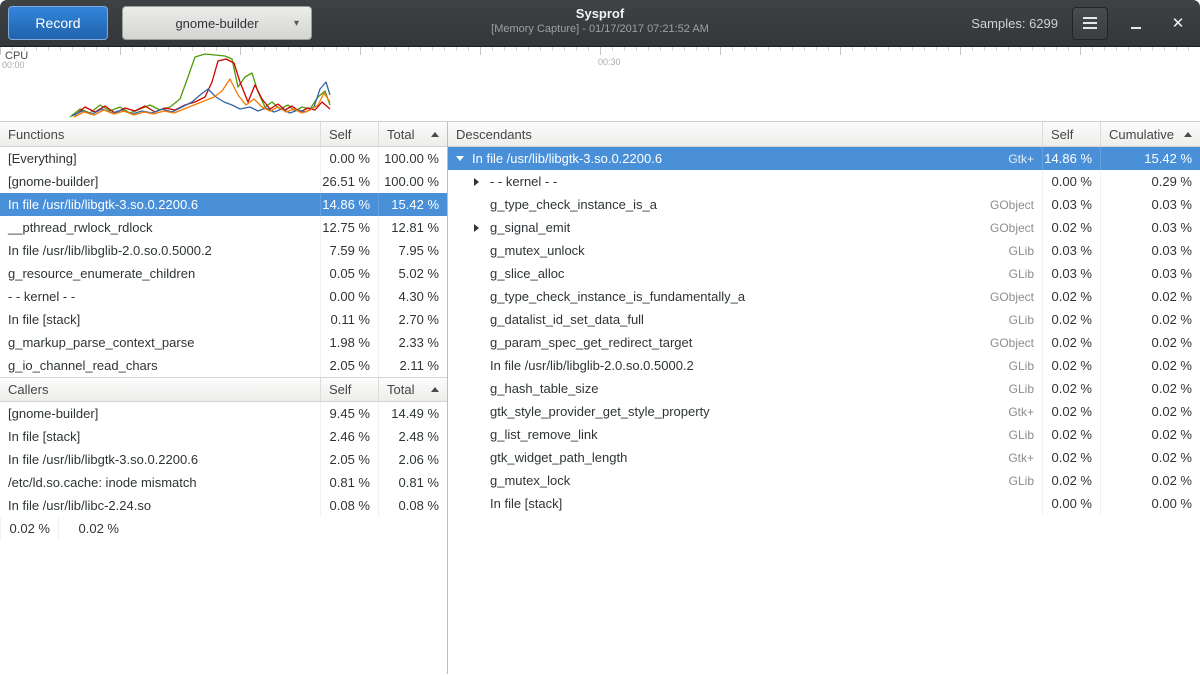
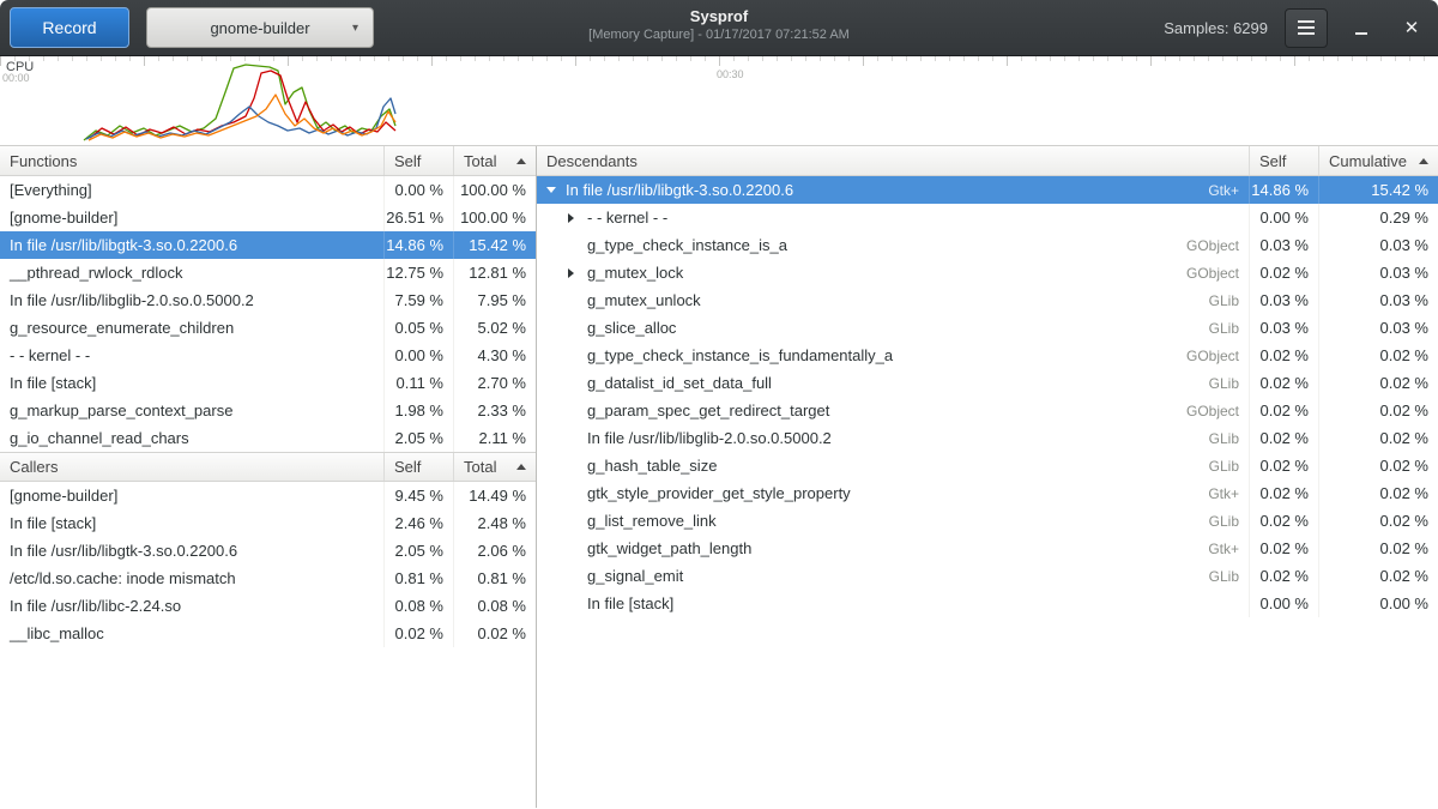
  Record
  gnome-builder
  ▾
  Sysprof
  [Memory Capture] - 01/17/2017 07:21:52 AM
  Samples: 6299
  ✕
  CPU
  00:00
  00:30
  Functions
  Self
  Total
  [Everything]
  0.00 %
  100.00 %
  [gnome-builder]
  26.51 %
  100.00 %
  In file /usr/lib/libgtk-3.so.0.2200.6
  14.86 %
  15.42 %
  __pthread_rwlock_rdlock
  12.75 %
  12.81 %
  In file /usr/lib/libglib-2.0.so.0.5000.2
  7.59 %
  7.95 %
  g_resource_enumerate_children
  0.05 %
  5.02 %
  - - kernel - -
  0.00 %
  4.30 %
  In file [stack]
  0.11 %
  2.70 %
  g_markup_parse_context_parse
  1.98 %
  2.33 %
  g_io_channel_read_chars
  2.05 %
  2.11 %
  Callers
  Self
  Total
  [gnome-builder]
  9.45 %
  14.49 %
  In file [stack]
  2.46 %
  2.48 %
  In file /usr/lib/libgtk-3.so.0.2200.6
  2.05 %
  2.06 %
  /etc/ld.so.cache: inode mismatch
  0.81 %
  0.81 %
  In file /usr/lib/libc-2.24.so
  0.08 %
  0.08 %
+ __libc_malloc
  0.02 %
  0.02 %
  Descendants
  Self
  Cumulative
  In file /usr/lib/libgtk-3.so.0.2200.6
  Gtk+
  14.86 %
  15.42 %
  - - kernel - -
  0.00 %
  0.29 %
  g_type_check_instance_is_a
  GObject
  0.03 %
  0.03 %
- g_signal_emit
+ g_mutex_lock
  GObject
  0.02 %
  0.03 %
  g_mutex_unlock
  GLib
  0.03 %
  0.03 %
  g_slice_alloc
  GLib
  0.03 %
  0.03 %
  g_type_check_instance_is_fundamentally_a
  GObject
  0.02 %
  0.02 %
  g_datalist_id_set_data_full
  GLib
  0.02 %
  0.02 %
  g_param_spec_get_redirect_target
  GObject
  0.02 %
  0.02 %
  In file /usr/lib/libglib-2.0.so.0.5000.2
  GLib
  0.02 %
  0.02 %
  g_hash_table_size
  GLib
  0.02 %
  0.02 %
  gtk_style_provider_get_style_property
  Gtk+
  0.02 %
  0.02 %
  g_list_remove_link
  GLib
  0.02 %
  0.02 %
  gtk_widget_path_length
  Gtk+
  0.02 %
  0.02 %
- g_mutex_lock
+ g_signal_emit
  GLib
  0.02 %
  0.02 %
  In file [stack]
  0.00 %
  0.00 %
